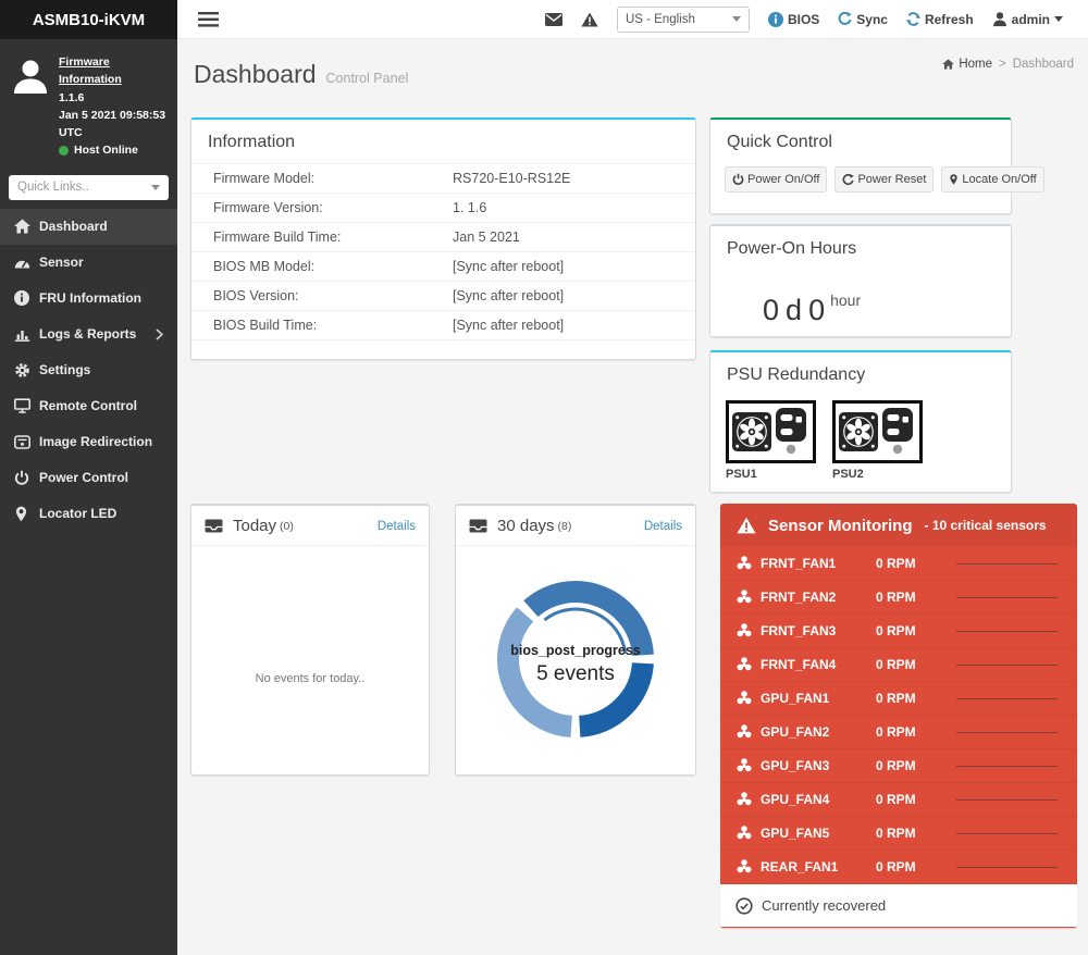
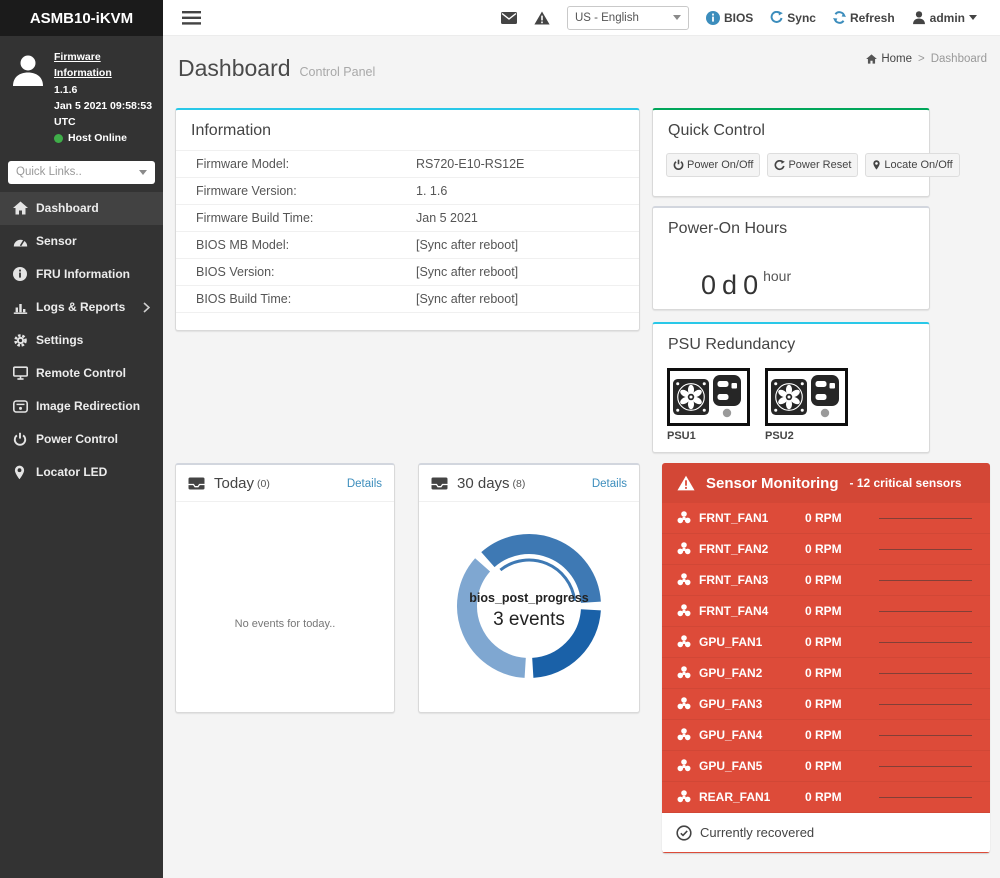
  ASMB10-iKVM
  Firmware Information
  1.1.6
  Jan 5 2021 09:58:53 UTC
  Host Online
  Quick Links..
  Dashboard
  Sensor
  FRU Information
  Logs & Reports
  Settings
  Remote Control
  Image Redirection
  Power Control
  Locator LED
  US - English
  BIOS
  Sync
  Refresh
  admin
  Dashboard
  Control Panel
  Home
  >
  Dashboard
  Information
  Firmware Model:
  RS720-E10-RS12E
  Firmware Version:
  1. 1.6
  Firmware Build Time:
  Jan 5 2021
  BIOS MB Model:
  [Sync after reboot]
  BIOS Version:
  [Sync after reboot]
  BIOS Build Time:
  [Sync after reboot]
  Quick Control
  Power On/Off
  Power Reset
  Locate On/Off
  Power-On Hours
  0 d 0 hour
  PSU Redundancy
  PSU1
  PSU2
  Today
  (0)
  Details
  No events for today..
  30 days
  (8)
  Details
  bios_post_progress
- 5 events
+ 3 events
  Sensor Monitoring
- - 10 critical sensors
+ - 12 critical sensors
  FRNT_FAN1
  0 RPM
  FRNT_FAN2
  0 RPM
  FRNT_FAN3
  0 RPM
  FRNT_FAN4
  0 RPM
  GPU_FAN1
  0 RPM
  GPU_FAN2
  0 RPM
  GPU_FAN3
  0 RPM
  GPU_FAN4
  0 RPM
  GPU_FAN5
  0 RPM
  REAR_FAN1
  0 RPM
  Currently recovered
